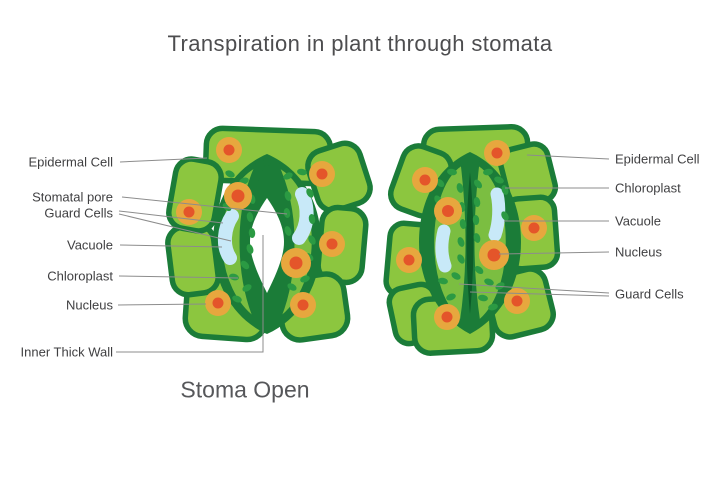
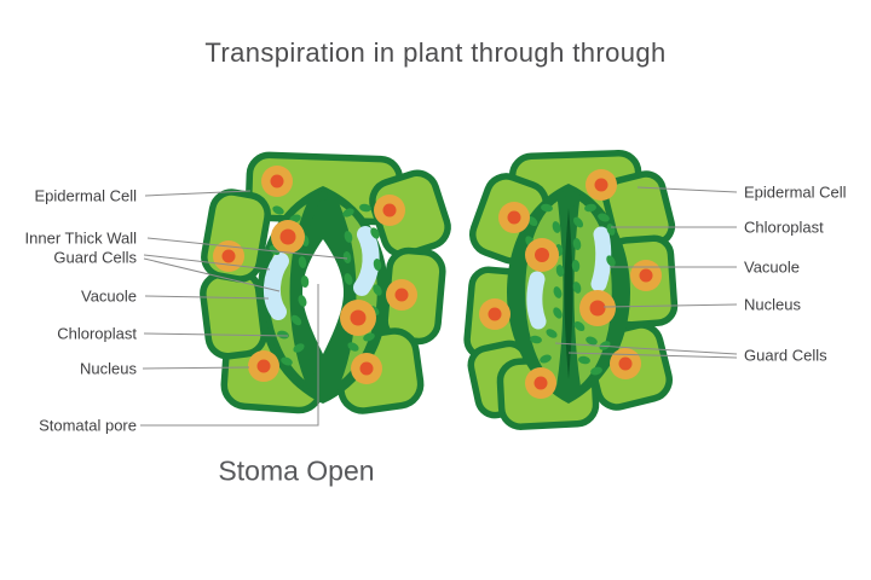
- Transpiration in plant through stomata
+ Transpiration in plant through through
  Epidermal Cell
- Stomatal pore
+ Inner Thick Wall
  Guard Cells
  Vacuole
  Chloroplast
  Nucleus
- Inner Thick Wall
+ Stomatal pore
  Epidermal Cell
  Chloroplast
  Vacuole
  Nucleus
  Guard Cells
  Stoma Open
